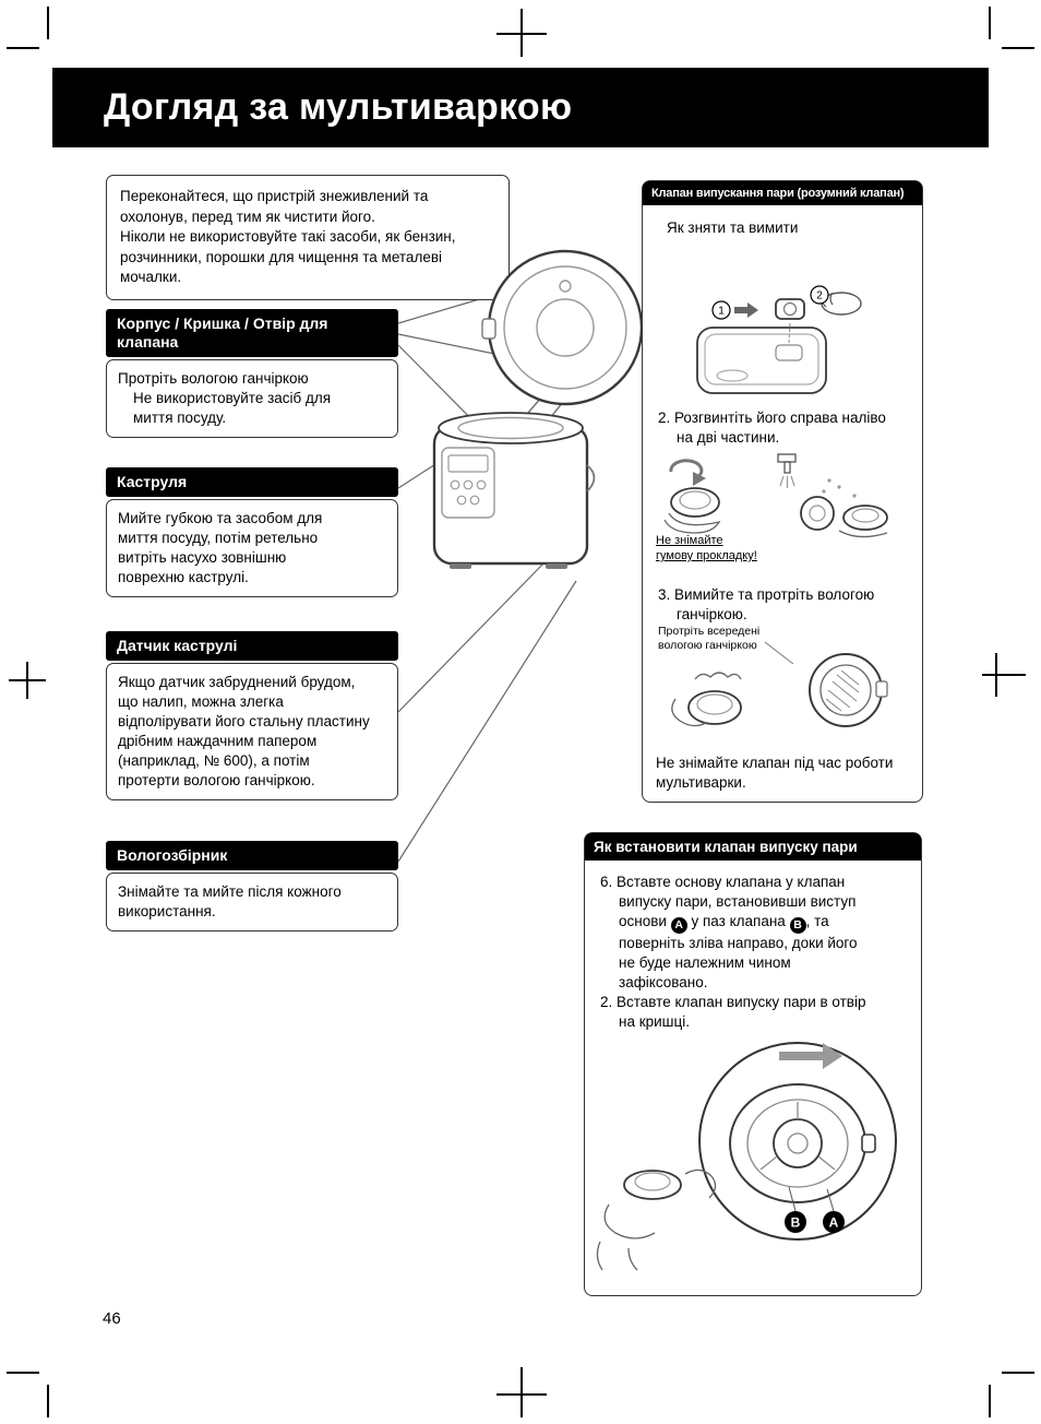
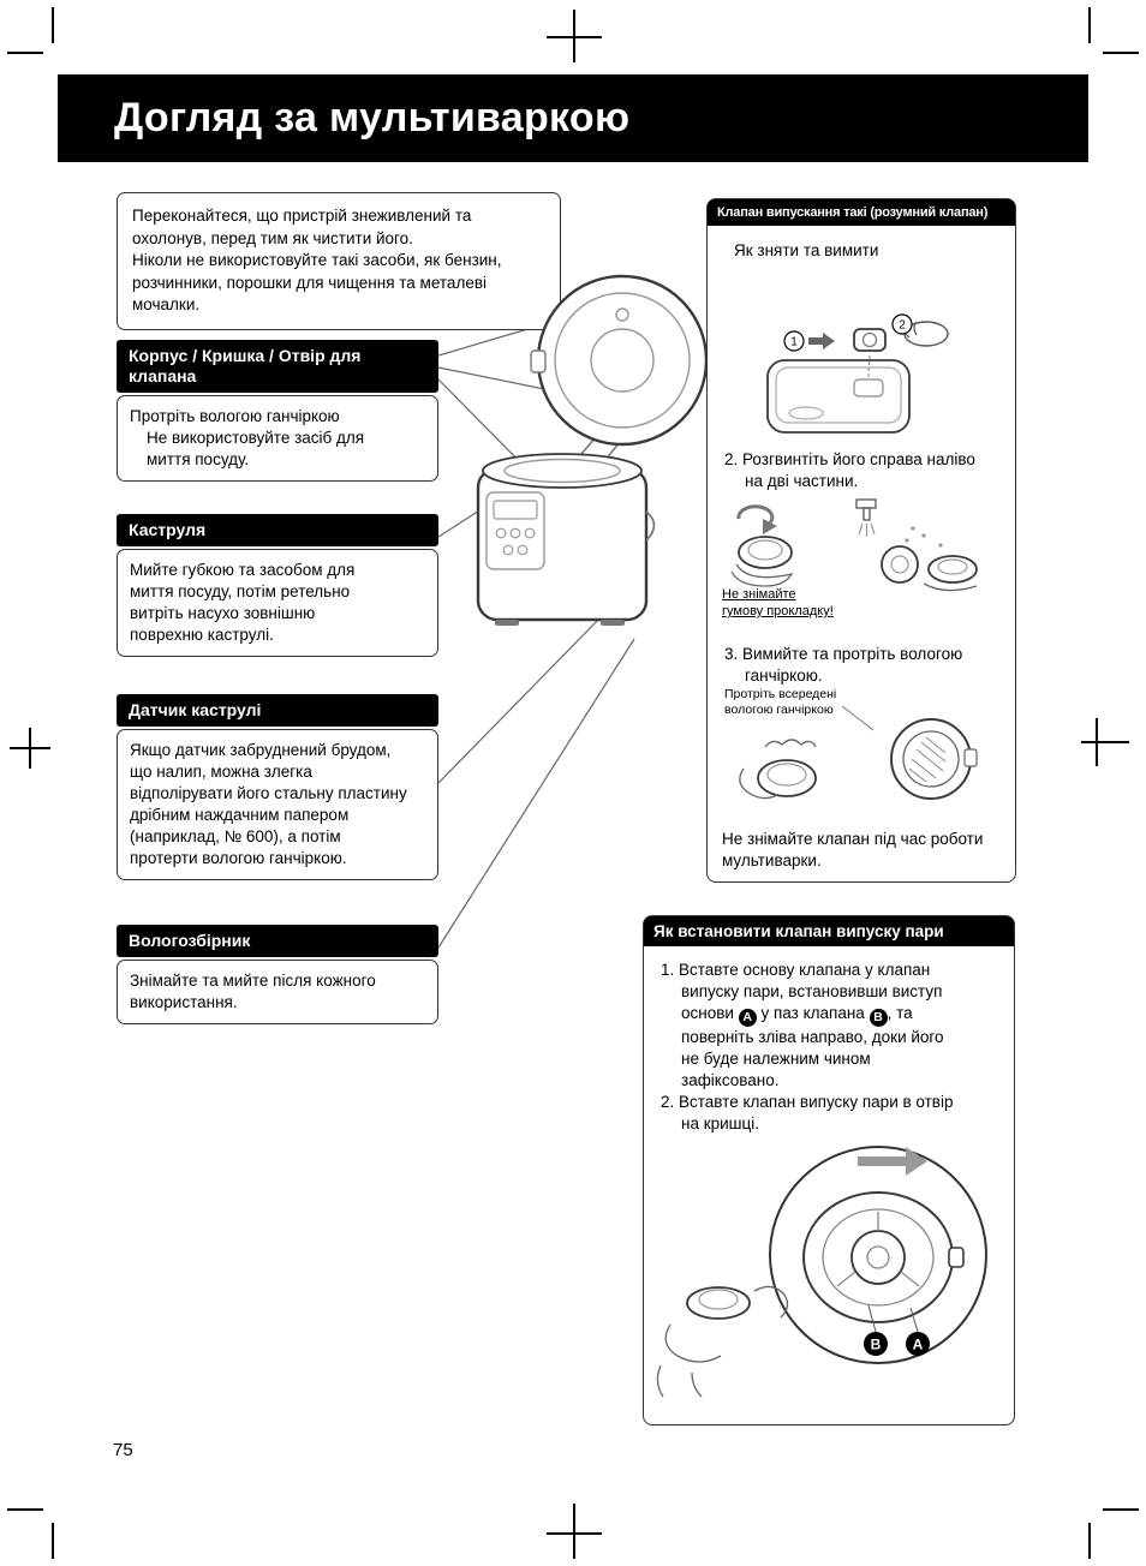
  Догляд за мультиваркою
  Переконайтеся, що пристрій знеживлений та
  охолонув, перед тим як чистити його.
  Ніколи не використовуйте такі засоби, як бензин,
  розчинники, порошки для чищення та металеві
  мочалки.
  Корпус / Кришка / Отвір для
  клапана
  Протріть вологою ганчіркою
  Не використовуйте засіб для
  миття посуду.
  Каструля
  Мийте губкою та засобом для
  миття посуду, потім ретельно
  витріть насухо зовнішню
  поврехню каструлі.
  Датчик каструлі
  Якщо датчик забруднений брудом,
  що налип, можна злегка
  відполірувати його стальну пластину
  дрібним наждачним папером
  (наприклад, № 600), а потім
  протерти вологою ганчіркою.
  Вологозбірник
  Знімайте та мийте після кожного
  використання.
- Клапан випускання пари (розумний клапан)
+ Клапан випускання такі (розумний клапан)
  Як зняти та вимити
  1
  2
  2. Розгвинтіть його справа наліво
  на дві частини.
  Не знімайте
  гумову прокладку!
  3. Вимийте та протріть вологою
  ганчіркою.
  Протріть всередені
  вологою ганчіркою
  Не знімайте клапан під час роботи
  мультиварки.
  Як встановити клапан випуску пари
- 6. Вставте основу клапана у клапан
+ 1. Вставте основу клапана у клапан
  випуску пари, встановивши виступ
  основи A у паз клапана B , та
  поверніть зліва направо, доки його
  не буде належним чином
  зафіксовано.
  2. Вставте клапан випуску пари в отвір
  на кришці.
  B
  A
- 46
+ 75
